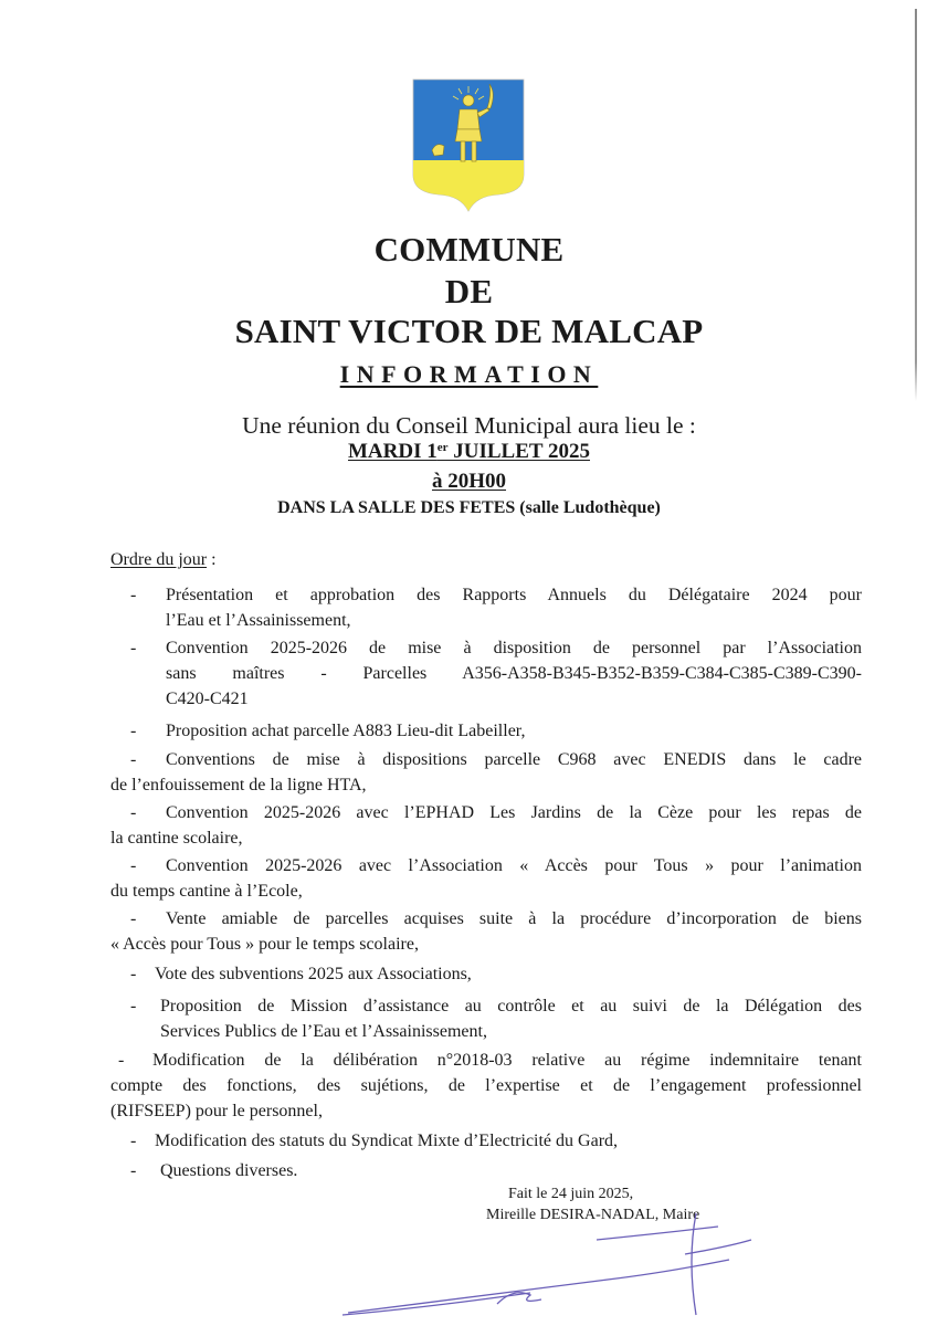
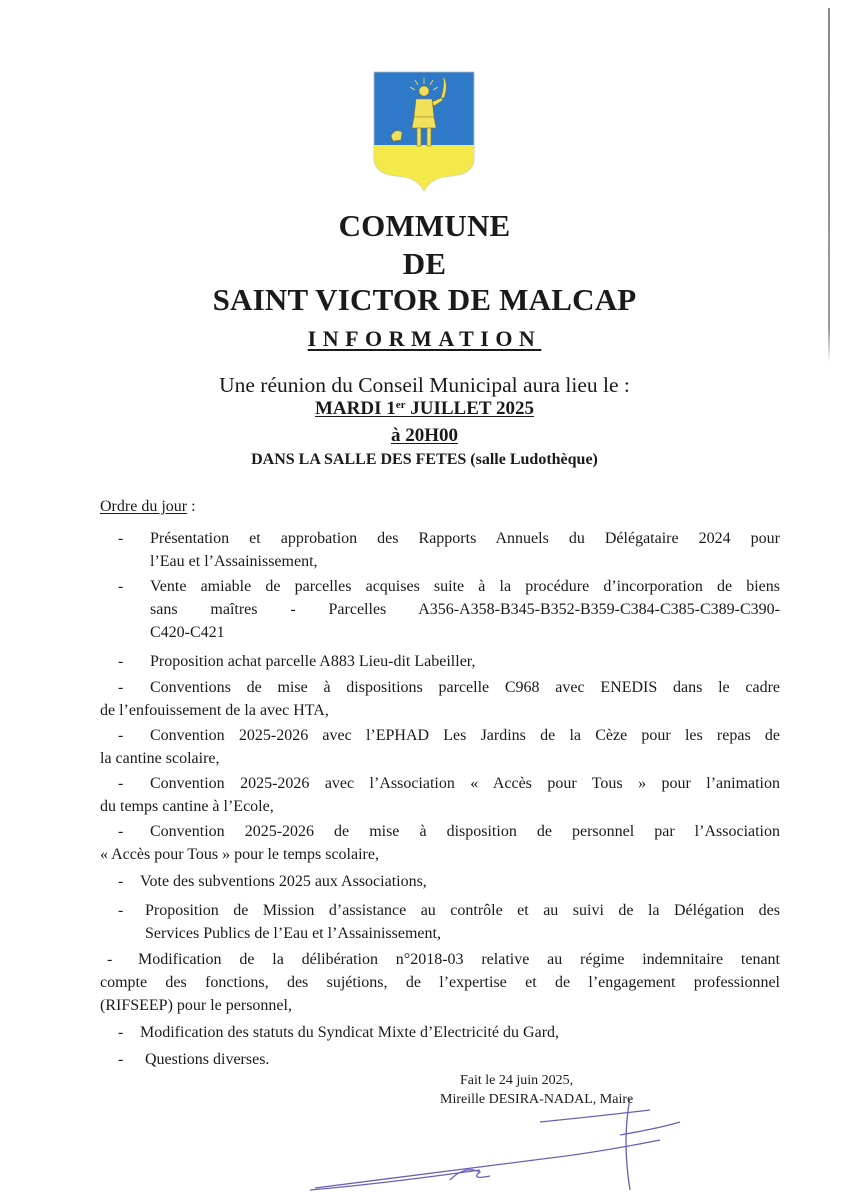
  COMMUNE
  DE
  SAINT VICTOR DE MALCAP
  INFORMATION
  Une réunion du Conseil Municipal aura lieu le :
  MARDI 1er JUILLET 2025
  à 20H00
  DANS LA SALLE DES FETES (salle Ludothèque)
  Ordre du jour :
  -
  Présentation et approbation des Rapports Annuels du Délégataire 2024 pour
  l’Eau et l’Assainissement,
  -
- Convention 2025-2026 de mise à disposition de personnel par l’Association
+ Vente amiable de parcelles acquises suite à la procédure d’incorporation de biens
  sans maîtres - Parcelles A356-A358-B345-B352-B359-C384-C385-C389-C390-
  C420-C421
  -
  Proposition achat parcelle A883 Lieu-dit Labeiller,
  -
  Conventions de mise à dispositions parcelle C968 avec ENEDIS dans le cadre
- de l’enfouissement de la ligne HTA,
+ de l’enfouissement de la avec HTA,
  -
  Convention 2025-2026 avec l’EPHAD Les Jardins de la Cèze pour les repas de
  la cantine scolaire,
  -
  Convention 2025-2026 avec l’Association « Accès pour Tous » pour l’animation
  du temps cantine à l’Ecole,
  -
- Vente amiable de parcelles acquises suite à la procédure d’incorporation de biens
+ Convention 2025-2026 de mise à disposition de personnel par l’Association
  « Accès pour Tous » pour le temps scolaire,
  -
  Vote des subventions 2025 aux Associations,
  -
  Proposition de Mission d’assistance au contrôle et au suivi de la Délégation des
  Services Publics de l’Eau et l’Assainissement,
  -
  Modification de la délibération n°2018-03 relative au régime indemnitaire tenant
  compte des fonctions, des sujétions, de l’expertise et de l’engagement professionnel
  (RIFSEEP) pour le personnel,
  -
  Modification des statuts du Syndicat Mixte d’Electricité du Gard,
  -
  Questions diverses.
  Fait le 24 juin 2025,
  Mireille DESIRA-NADAL, Mair
